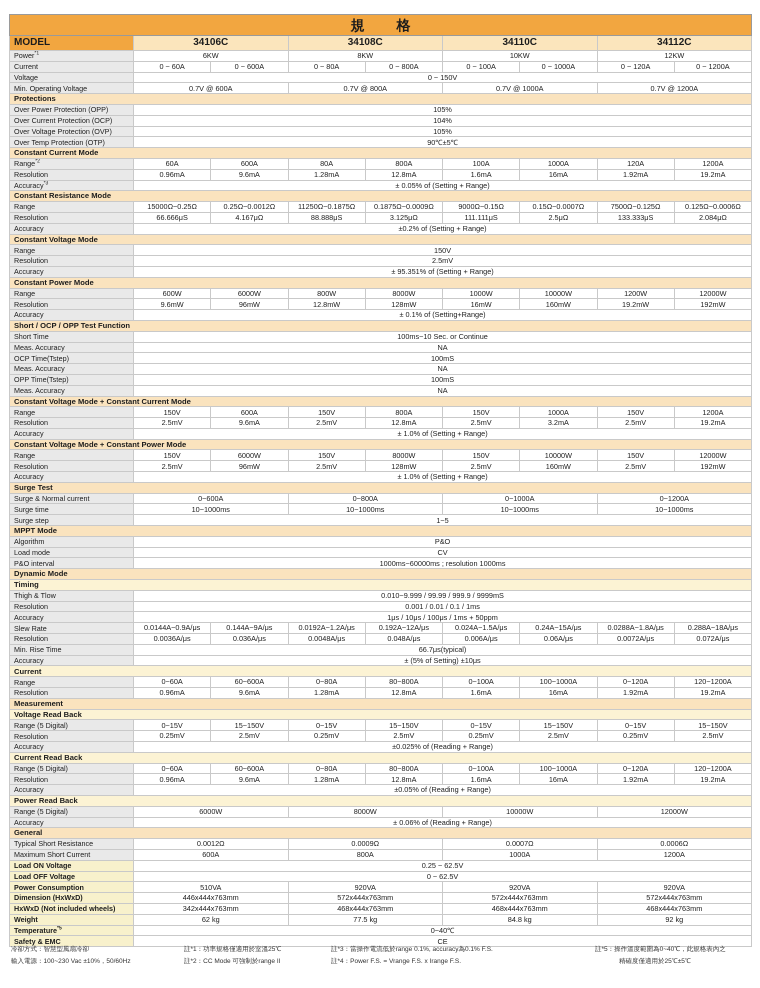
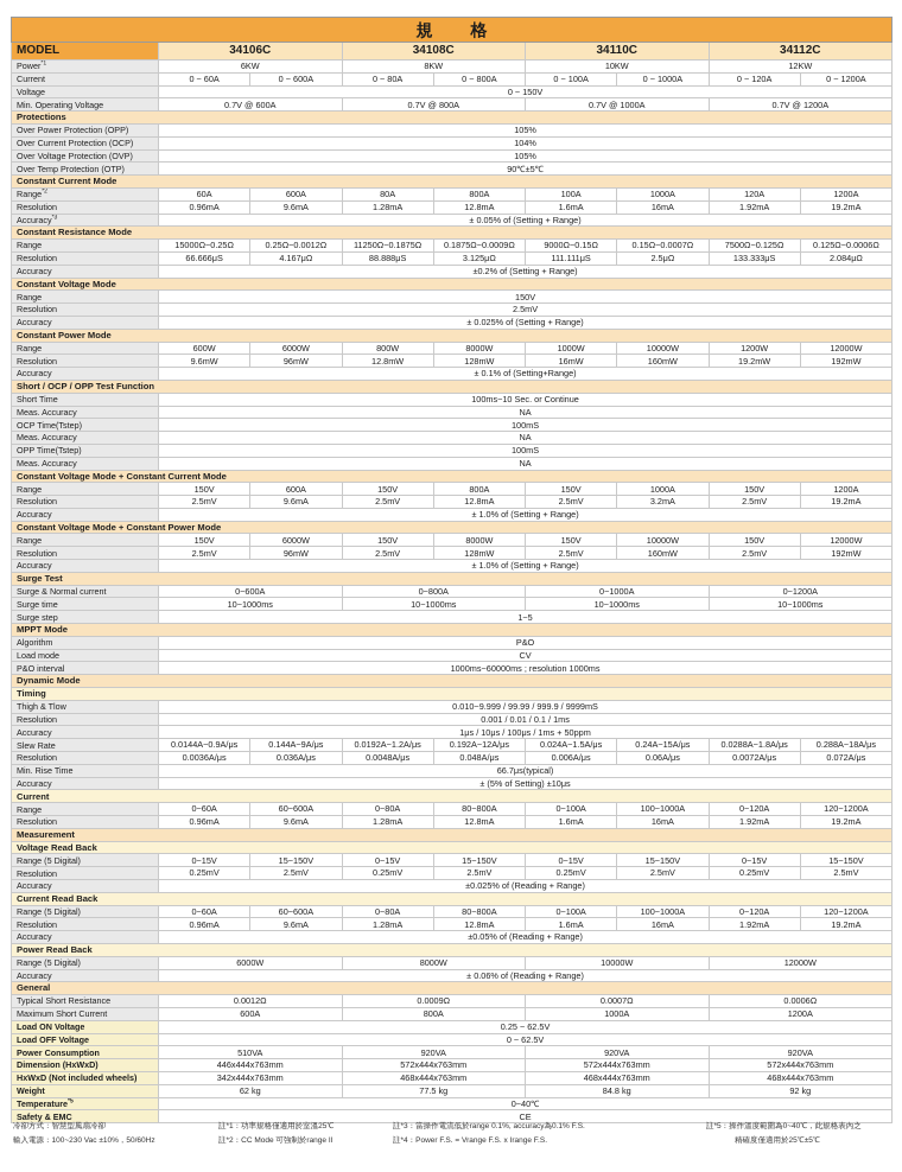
  規 格
  MODEL	34106C	34108C	34110C	34112C
  Power	6KW	8KW	10KW	12KW
  Current	0 ~ 60A	0 ~ 600A	0 ~ 80A	0 ~ 800A	0 ~ 100A	0 ~ 1000A	0 ~ 120A	0 ~ 1200A
  Voltage	0 ~ 150V
  Min. Operating Voltage	0.7V @ 600A	0.7V @ 800A	0.7V @ 1000A	0.7V @ 1200A
  Protections
  Over Power Protection (OPP)	105%
  Over Current Protection (OCP)	104%
  Over Voltage Protection (OVP)	105%
  Over Temp Protection (OTP)	90℃±5℃
  Constant Current Mode
  Range	60A	600A	80A	800A	100A	1000A	120A	1200A
  Resolution	0.96mA	9.6mA	1.28mA	12.8mA	1.6mA	16mA	1.92mA	19.2mA
  Accuracy	± 0.05% of (Setting + Range)
  Constant Resistance Mode
  Range	15000Ω~0.25Ω	0.25Ω~0.0012Ω	11250Ω~0.1875Ω	0.1875Ω~0.0009Ω	9000Ω~0.15Ω	0.15Ω~0.0007Ω	7500Ω~0.125Ω	0.125Ω~0.0006Ω
  Resolution	66.666μS	4.167μΩ	88.888μS	3.125μΩ	111.111μS	2.5μΩ	133.333μS	2.084μΩ
  Accuracy	±0.2% of (Setting + Range)
  Constant Voltage Mode
  Range	150V
  Resolution	2.5mV
- Accuracy	± 95.351% of (Setting + Range)
+ Accuracy	± 0.025% of (Setting + Range)
  Constant Power Mode
  Range	600W	6000W	800W	8000W	1000W	10000W	1200W	12000W
  Resolution	9.6mW	96mW	12.8mW	128mW	16mW	160mW	19.2mW	192mW
  Accuracy	± 0.1% of (Setting+Range)
  Short / OCP / OPP Test Function
  Short Time	100ms~10 Sec. or Continue
  Meas. Accuracy	NA
  OCP Time(Tstep)	100mS
  Meas. Accuracy	NA
  OPP Time(Tstep)	100mS
  Meas. Accuracy	NA
  Constant Voltage Mode + Constant Current Mode
  Range	150V	600A	150V	800A	150V	1000A	150V	1200A
  Resolution	2.5mV	9.6mA	2.5mV	12.8mA	2.5mV	3.2mA	2.5mV	19.2mA
  Accuracy	± 1.0% of (Setting + Range)
  Constant Voltage Mode + Constant Power Mode
  Range	150V	6000W	150V	8000W	150V	10000W	150V	12000W
  Resolution	2.5mV	96mW	2.5mV	128mW	2.5mV	160mW	2.5mV	192mW
  Accuracy	± 1.0% of (Setting + Range)
  Surge Test
  Surge & Normal current	0~600A	0~800A	0~1000A	0~1200A
  Surge time	10~1000ms	10~1000ms	10~1000ms	10~1000ms
  Surge step	1~5
  MPPT Mode
  Algorithm	P&O
  Load mode	CV
  P&O interval	1000ms~60000ms ; resolution 1000ms
  Dynamic Mode
  Timing
  Thigh & Tlow	0.010~9.999 / 99.99 / 999.9 / 9999mS
  Resolution	0.001 / 0.01 / 0.1 / 1ms
  Accuracy	1μs / 10μs / 100μs / 1ms + 50ppm
  Slew Rate	0.0144A~0.9A/μs	0.144A~9A/μs	0.0192A~1.2A/μs	0.192A~12A/μs	0.024A~1.5A/μs	0.24A~15A/μs	0.0288A~1.8A/μs	0.288A~18A/μs
  Resolution	0.0036A/μs	0.036A/μs	0.0048A/μs	0.048A/μs	0.006A/μs	0.06A/μs	0.0072A/μs	0.072A/μs
  Min. Rise Time	66.7μs(typical)
  Accuracy	± (5% of Setting) ±10μs
  Current
  Range	0~60A	60~600A	0~80A	80~800A	0~100A	100~1000A	0~120A	120~1200A
  Resolution	0.96mA	9.6mA	1.28mA	12.8mA	1.6mA	16mA	1.92mA	19.2mA
  Measurement
  Voltage Read Back
  Range (5 Digital)	0~15V	15~150V	0~15V	15~150V	0~15V	15~150V	0~15V	15~150V
  Resolution	0.25mV	2.5mV	0.25mV	2.5mV	0.25mV	2.5mV	0.25mV	2.5mV
  Accuracy	±0.025% of (Reading + Range)
  Current Read Back
  Range (5 Digital)	0~60A	60~600A	0~80A	80~800A	0~100A	100~1000A	0~120A	120~1200A
  Resolution	0.96mA	9.6mA	1.28mA	12.8mA	1.6mA	16mA	1.92mA	19.2mA
  Accuracy	±0.05% of (Reading + Range)
  Power Read Back
  Range (5 Digital)	6000W	8000W	10000W	12000W
  Accuracy	± 0.06% of (Reading + Range)
  General
  Typical Short Resistance	0.0012Ω	0.0009Ω	0.0007Ω	0.0006Ω
  Maximum Short Current	600A	800A	1000A	1200A
  Load ON Voltage	0.25 ~ 62.5V
  Load OFF Voltage	0 ~ 62.5V
  Power Consumption	510VA	920VA	920VA	920VA
  Dimension (HxWxD)	446x444x763mm	572x444x763mm	572x444x763mm	572x444x763mm
  HxWxD (Not included wheels)	342x444x763mm	468x444x763mm	468x444x763mm	468x444x763mm
  Weight	62 kg	77.5 kg	84.8 kg	92 kg
  Temperature	0~40℃
  Safety & EMC	CE
